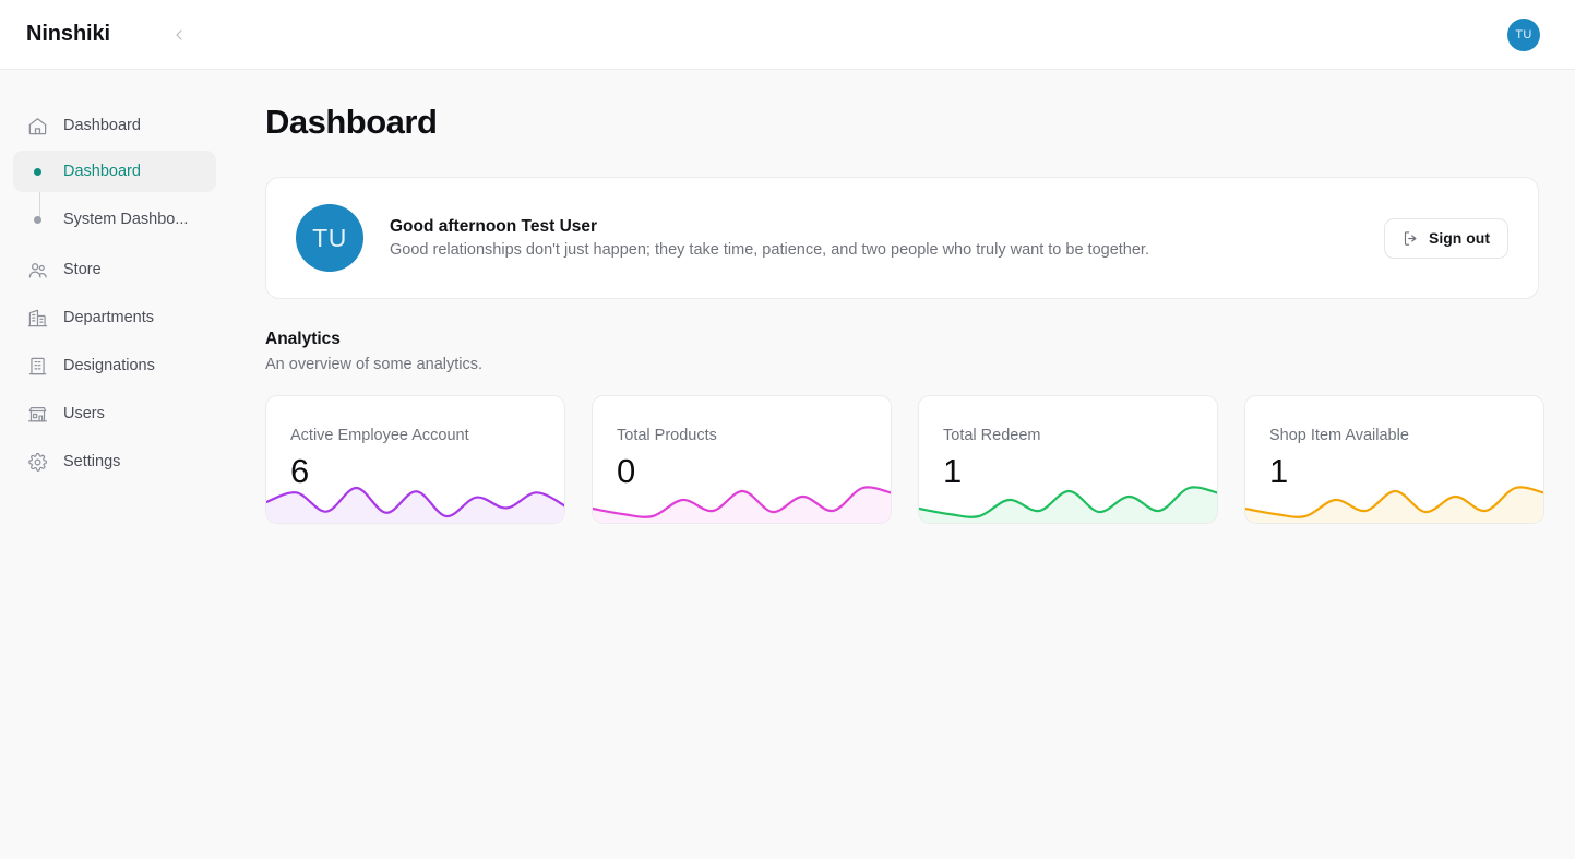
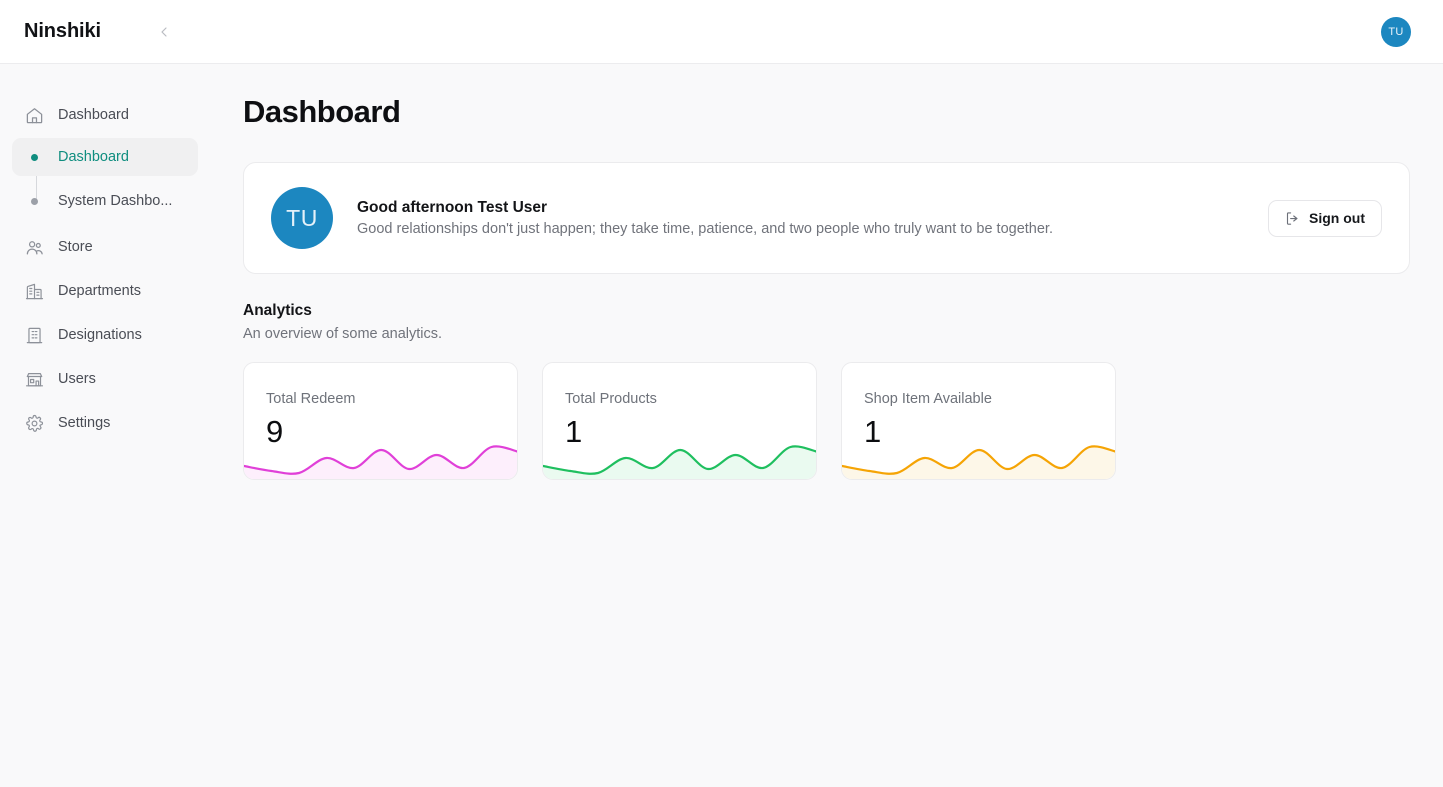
  Ninshiki
  TU
  Dashboard
  Dashboard
  System Dashbo...
  Store
  Departments
  Designations
  Users
  Settings
  Dashboard
  TU
  Good afternoon Test User
  Good relationships don't just happen; they take time, patience, and two people who truly want to be together.
  Sign out
  Analytics
  An overview of some analytics.
- Active Employee Account
- 6
- Total Products
+ Total Redeem
- 0
+ 9
- Total Redeem
+ Total Products
  1
  Shop Item Available
  1
